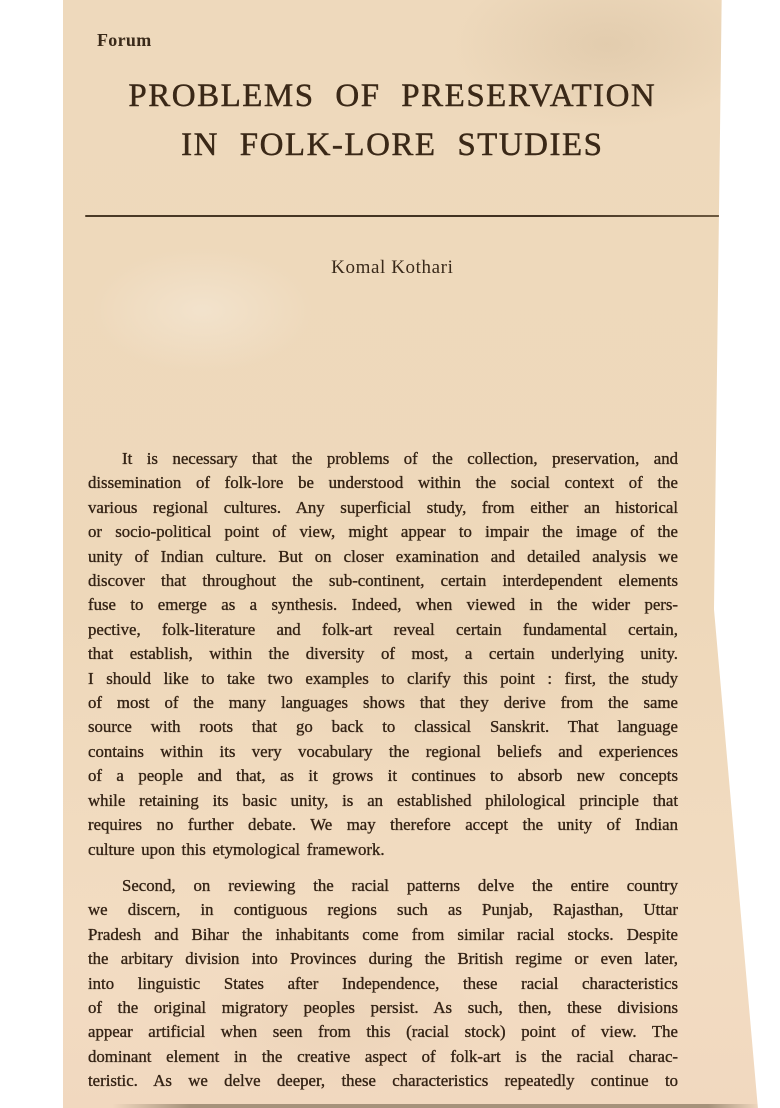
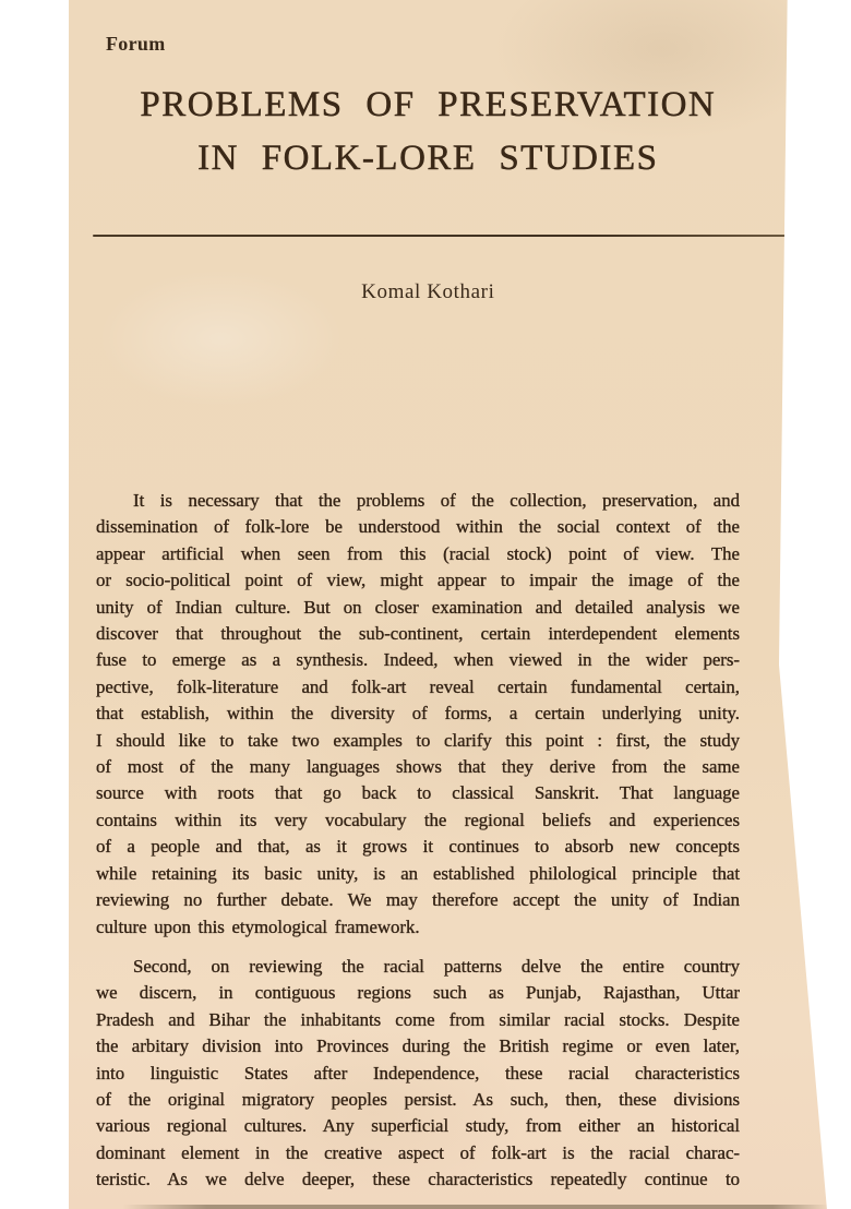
  Forum
  PROBLEMS OF PRESERVATION
  IN FOLK-LORE STUDIES
  Komal Kothari
  It is necessary that the problems of the collection, preservation, and
  dissemination of folk-lore be understood within the social context of the
- various regional cultures. Any superficial study, from either an historical
+ appear artificial when seen from this (racial stock) point of view. The
  or socio-political point of view, might appear to impair the image of the
  unity of Indian culture. But on closer examination and detailed analysis we
  discover that throughout the sub-continent, certain interdependent elements
  fuse to emerge as a synthesis. Indeed, when viewed in the wider pers-
  pective, folk-literature and folk-art reveal certain fundamental certain,
- that establish, within the diversity of most, a certain underlying unity.
+ that establish, within the diversity of forms, a certain underlying unity.
  I should like to take two examples to clarify this point : first, the study
  of most of the many languages shows that they derive from the same
  source with roots that go back to classical Sanskrit. That language
  contains within its very vocabulary the regional beliefs and experiences
  of a people and that, as it grows it continues to absorb new concepts
  while retaining its basic unity, is an established philological principle that
- requires no further debate. We may therefore accept the unity of Indian
+ reviewing no further debate. We may therefore accept the unity of Indian
  culture upon this etymological framework.
  Second, on reviewing the racial patterns delve the entire country
  we discern, in contiguous regions such as Punjab, Rajasthan, Uttar
  Pradesh and Bihar the inhabitants come from similar racial stocks. Despite
  the arbitary division into Provinces during the British regime or even later,
  into linguistic States after Independence, these racial characteristics
  of the original migratory peoples persist. As such, then, these divisions
- appear artificial when seen from this (racial stock) point of view. The
+ various regional cultures. Any superficial study, from either an historical
  dominant element in the creative aspect of folk-art is the racial charac-
  teristic. As we delve deeper, these characteristics repeatedly continue to
